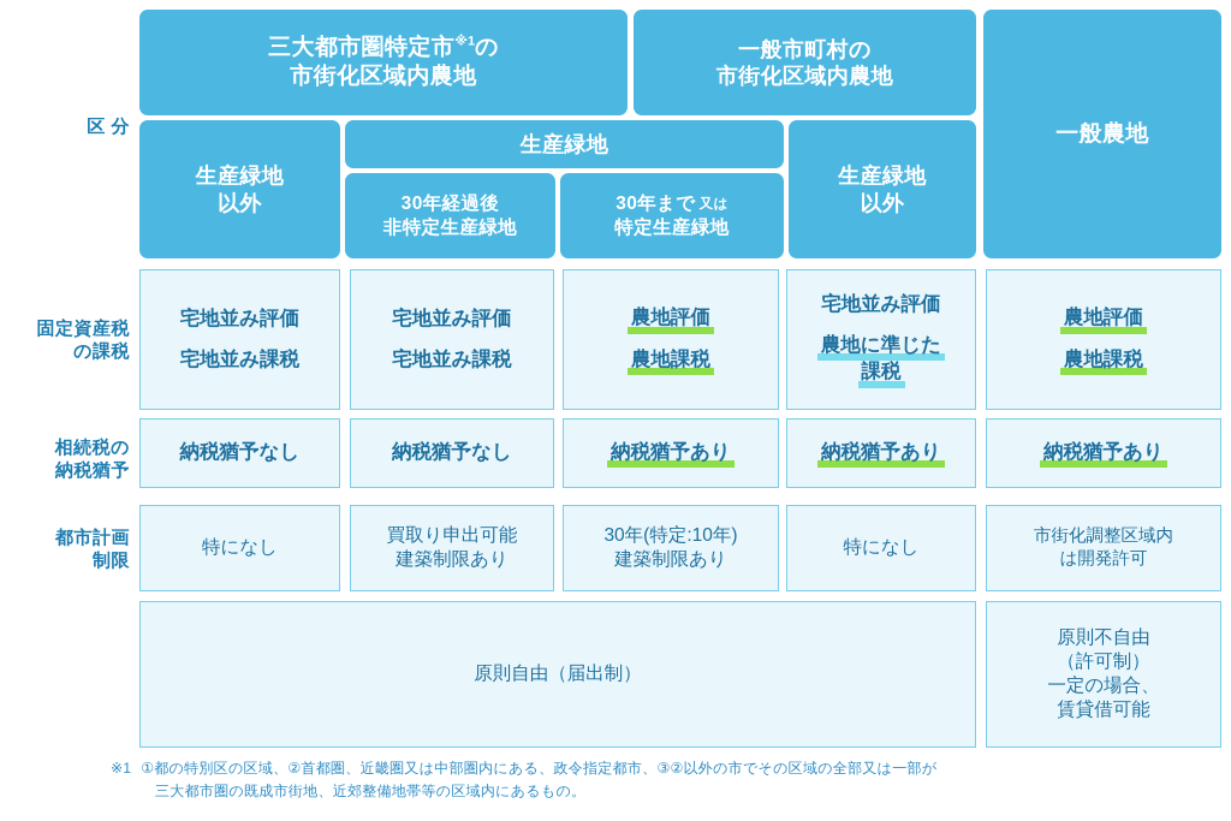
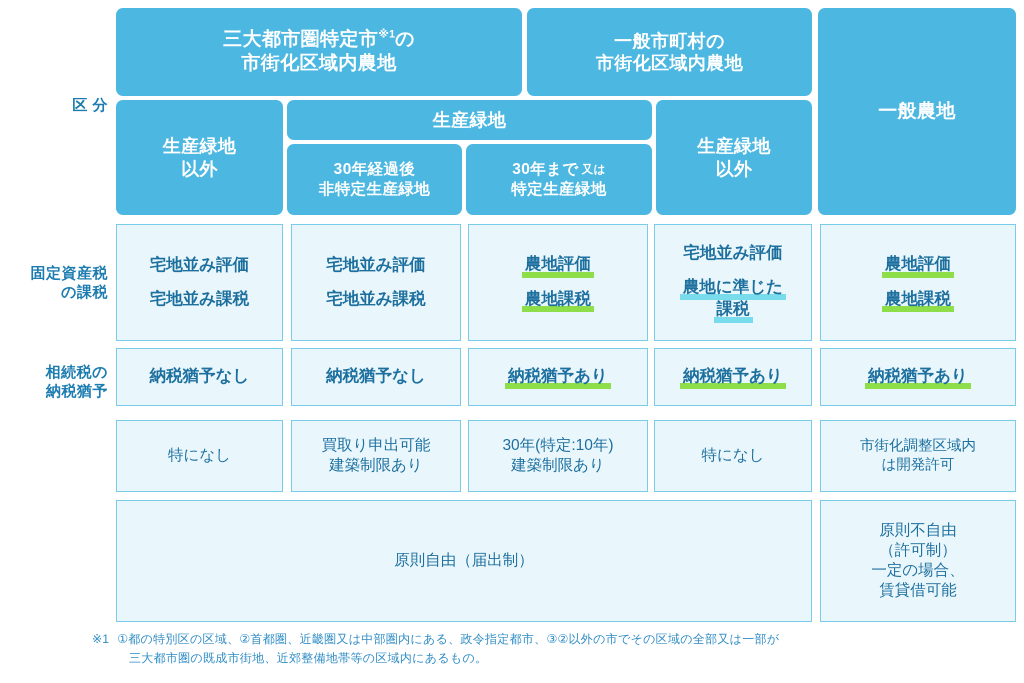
  区 分
  固定資産税
  の課税
  相続税の
  納税猶予
- 都市計画
- 制限
  三大都市圏特定市※1の
  市街化区域内農地
  一般市町村の
  市街化区域内農地
  一般農地
  生産緑地
  生産緑地
  以外
  30年経過後
  非特定生産緑地
  30年まで 又は
  特定生産緑地
  生産緑地
  以外
  宅地並み評価
  宅地並み課税
  宅地並み評価
  宅地並み課税
  農地評価
  農地課税
  宅地並み評価
  農地に準じた
  課税
  農地評価
  農地課税
  納税猶予なし
  納税猶予なし
  納税猶予あり
  納税猶予あり
  納税猶予あり
  特になし
  買取り申出可能
  建築制限あり
  30年(特定:10年)
  建築制限あり
  特になし
  市街化調整区域内
  は開発許可
  原則自由（届出制）
  原則不自由
  （許可制）
  一定の場合、
  賃貸借可能
  ※1 ①都の特別区の区域、②首都圏、近畿圏又は中部圏内にある、政令指定都市、③②以外の市でその区域の全部又は一部が
  三大都市圏の既成市街地、近郊整備地帯等の区域内にあるもの。
